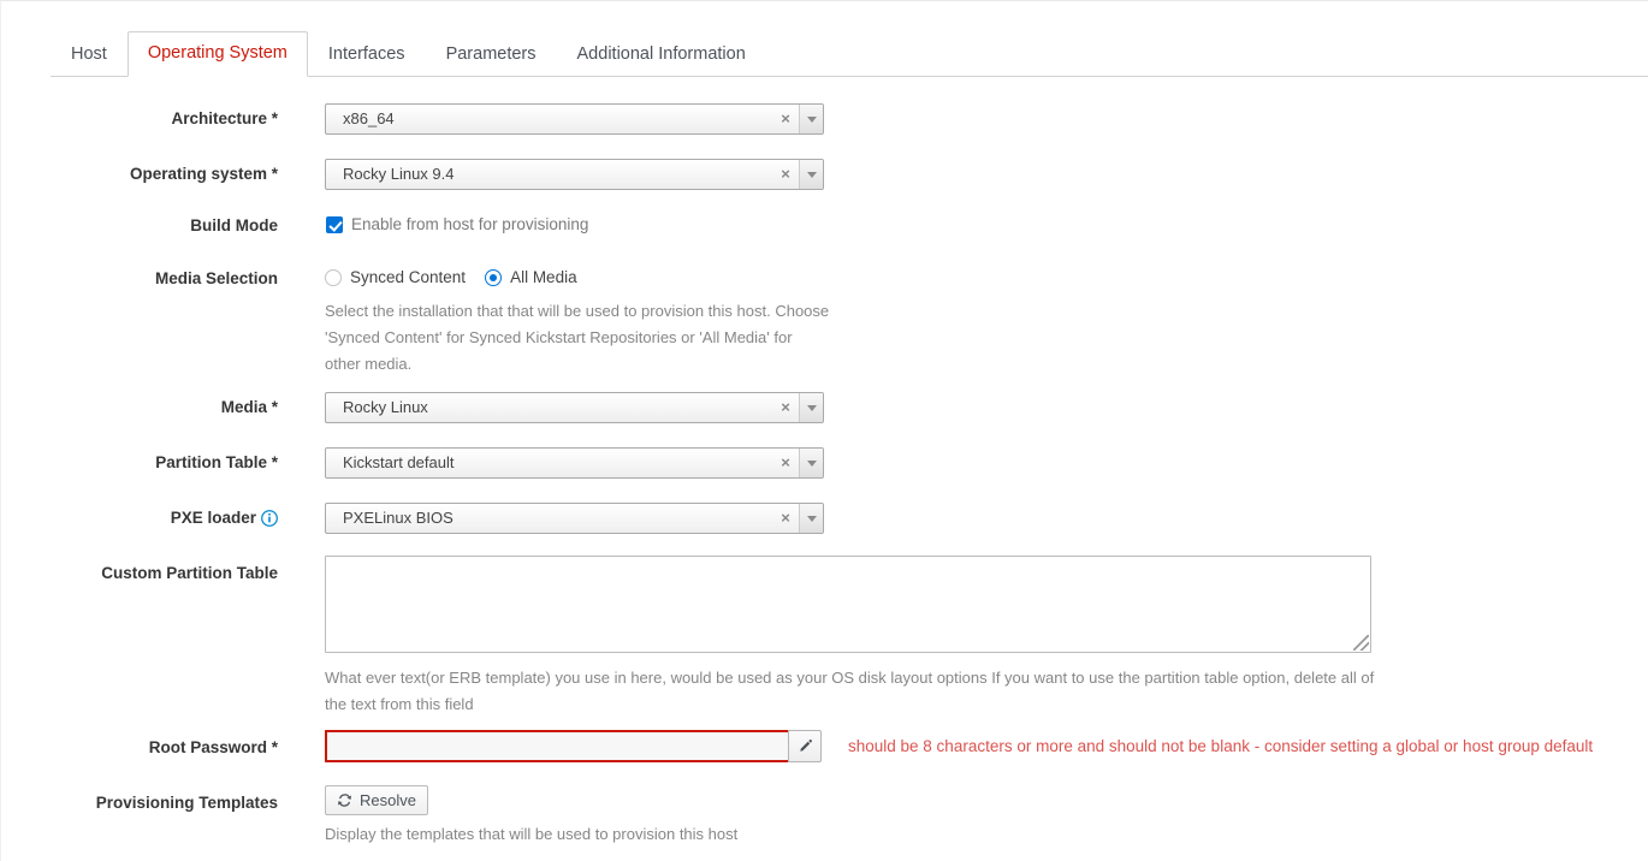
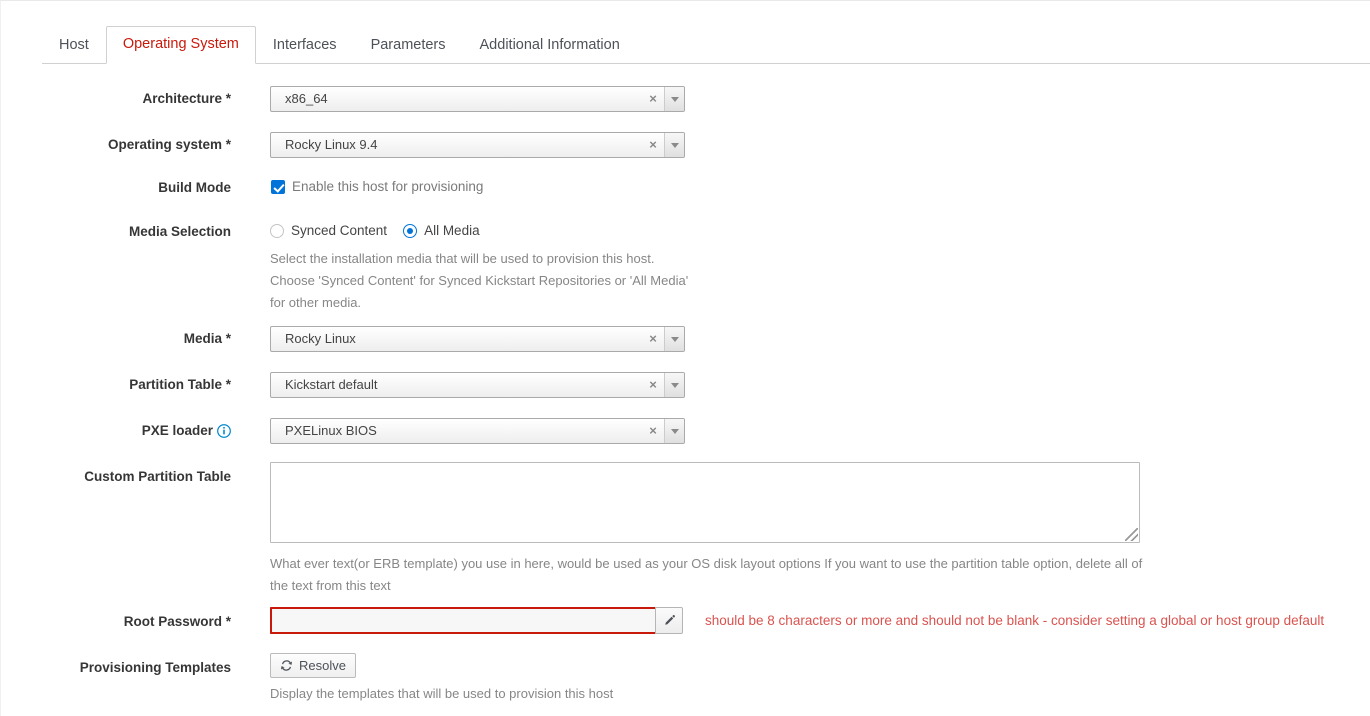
  Host
  Operating System
  Interfaces
  Parameters
  Additional Information
  Architecture *
  x86_64
  ×
  Operating system *
  Rocky Linux 9.4
  ×
  Build Mode
- Enable from host for provisioning
+ Enable this host for provisioning
  Media Selection
  Synced Content
  All Media
- Select the installation that that will be used to provision this host. Choose 'Synced Content' for Synced Kickstart Repositories or 'All Media' for other media.
+ Select the installation media that will be used to provision this host. Choose 'Synced Content' for Synced Kickstart Repositories or 'All Media' for other media.
  Media *
  Rocky Linux
  ×
  Partition Table *
  Kickstart default
  ×
  PXE loader
  PXELinux BIOS
  ×
  Custom Partition Table
- What ever text(or ERB template) you use in here, would be used as your OS disk layout options If you want to use the partition table option, delete all of the text from this field
+ What ever text(or ERB template) you use in here, would be used as your OS disk layout options If you want to use the partition table option, delete all of the text from this text
  Root Password *
  should be 8 characters or more and should not be blank - consider setting a global or host group default
  Provisioning Templates
  Resolve
  Display the templates that will be used to provision this host
